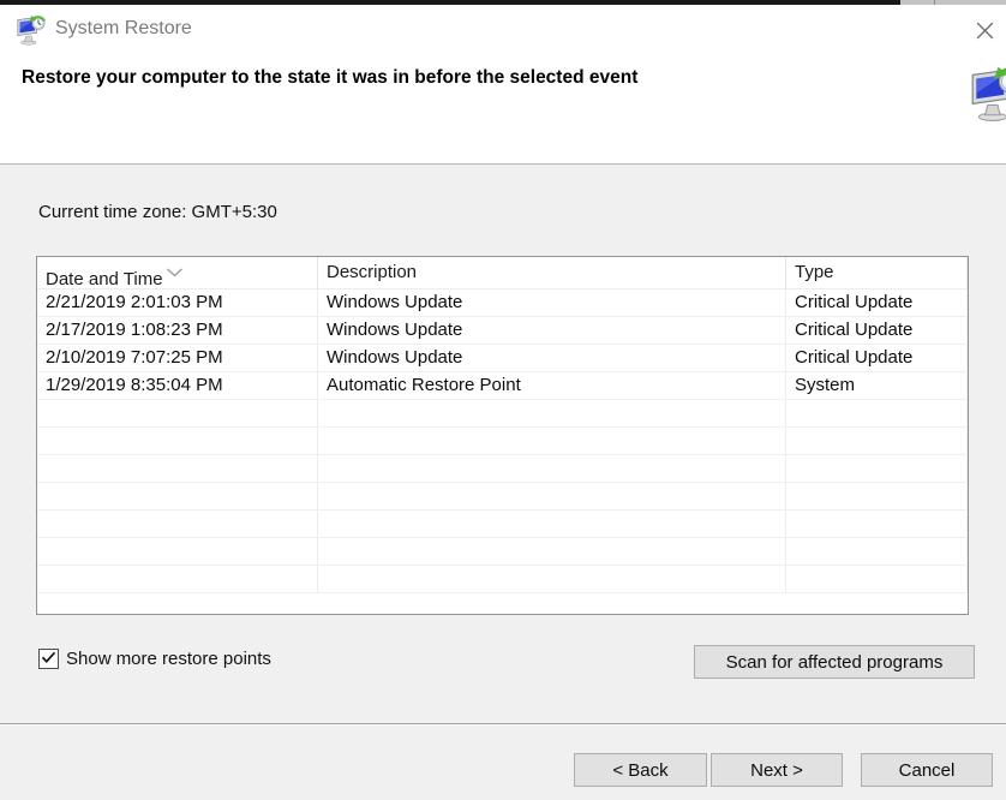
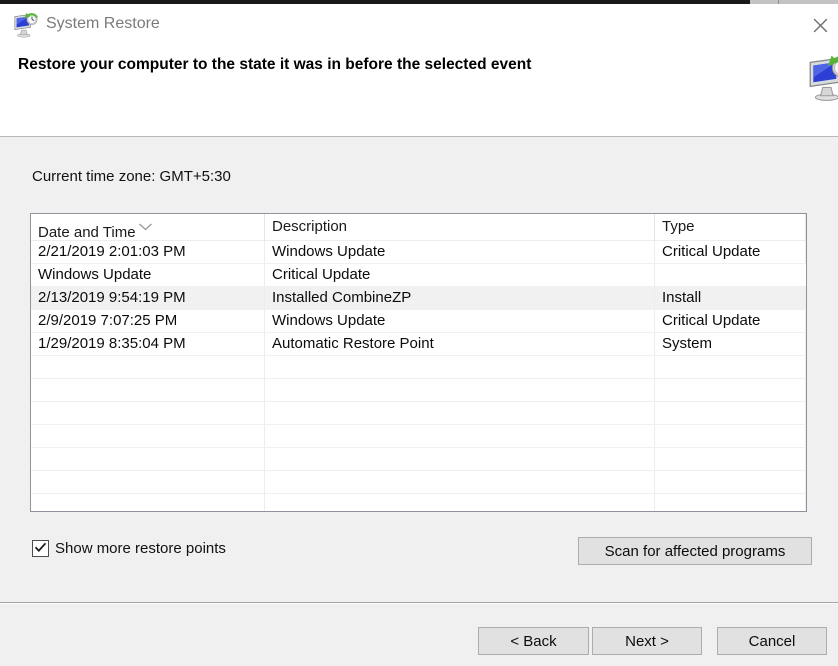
  System Restore
  Restore your computer to the state it was in before the selected event
  Current time zone: GMT+5:30
  Date and Time
  Description
  Type
  2/21/2019 2:01:03 PM
  Windows Update
  Critical Update
- 2/17/2019 1:08:23 PM
  Windows Update
  Critical Update
+ 2/13/2019 9:54:19 PM
+ Installed CombineZP
+ Install
- 2/10/2019 7:07:25 PM
+ 2/9/2019 7:07:25 PM
  Windows Update
  Critical Update
  1/29/2019 8:35:04 PM
  Automatic Restore Point
  System
  Show more restore points
  Scan for affected programs
  < Back
  Next >
  Cancel
